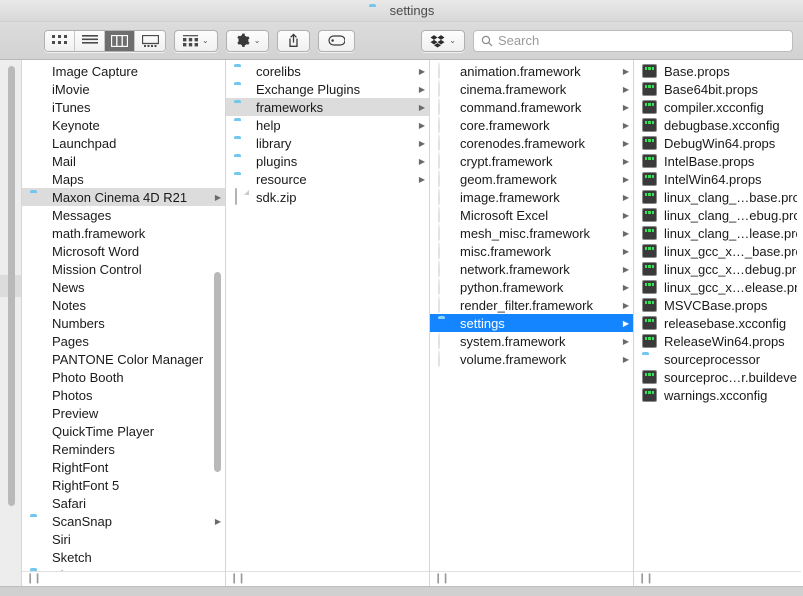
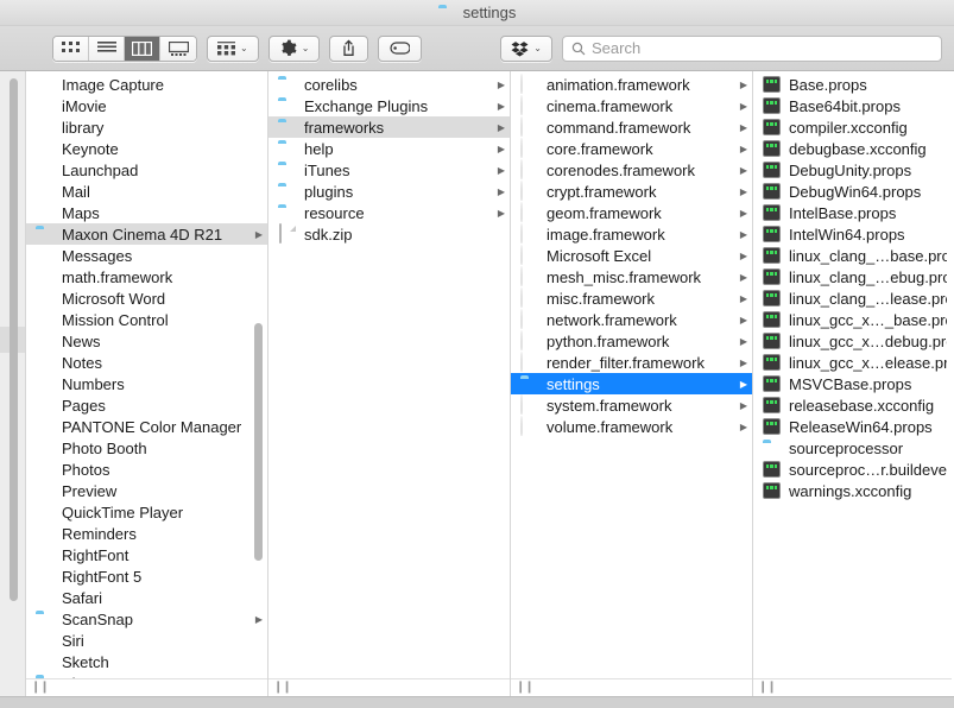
  settings
  ⌄
  ⌄
  ⌄
  Search
  Image Capture
  iMovie
- iTunes
+ library
  Keynote
  Launchpad
  Mail
  Maps
  Maxon Cinema 4D R21
  ▶
  Messages
  math.framework
  Microsoft Word
  Mission Control
  News
  Notes
  Numbers
  Pages
  PANTONE Color Manager
  Photo Booth
  Photos
  Preview
  QuickTime Player
  Reminders
  RightFont
  RightFont 5
  Safari
  ScanSnap
  ▶
  Siri
  Sketch
  ❙❙
  corelibs
  ▶
  Exchange Plugins
  ▶
  frameworks
  ▶
  help
  ▶
- library
+ iTunes
  ▶
  plugins
  ▶
  resource
  ▶
  sdk.zip
  ❙❙
  animation.framework
  ▶
  cinema.framework
  ▶
  command.framework
  ▶
  core.framework
  ▶
  corenodes.framework
  ▶
  crypt.framework
  ▶
  geom.framework
  ▶
  image.framework
  ▶
  Microsoft Excel
  ▶
  mesh_misc.framework
  ▶
  misc.framework
  ▶
  network.framework
  ▶
  python.framework
  ▶
  render_filter.framework
  ▶
  settings
  ▶
  system.framework
  ▶
  volume.framework
  ▶
  ❙❙
  Base.props
  Base64bit.props
  compiler.xcconfig
  debugbase.xcconfig
+ DebugUnity.props
  DebugWin64.props
  IntelBase.props
  IntelWin64.props
  linux_clang_…base.pro
  linux_clang_…ebug.pro
  linux_clang_…lease.pr
  linux_gcc_x…_base.pr
  linux_gcc_x…debug.pr
  linux_gcc_x…elease.pr
  MSVCBase.props
  releasebase.xcconfig
  ReleaseWin64.props
  sourceprocessor
  sourceproc…r.buildeve
  warnings.xcconfig
  ❙❙
